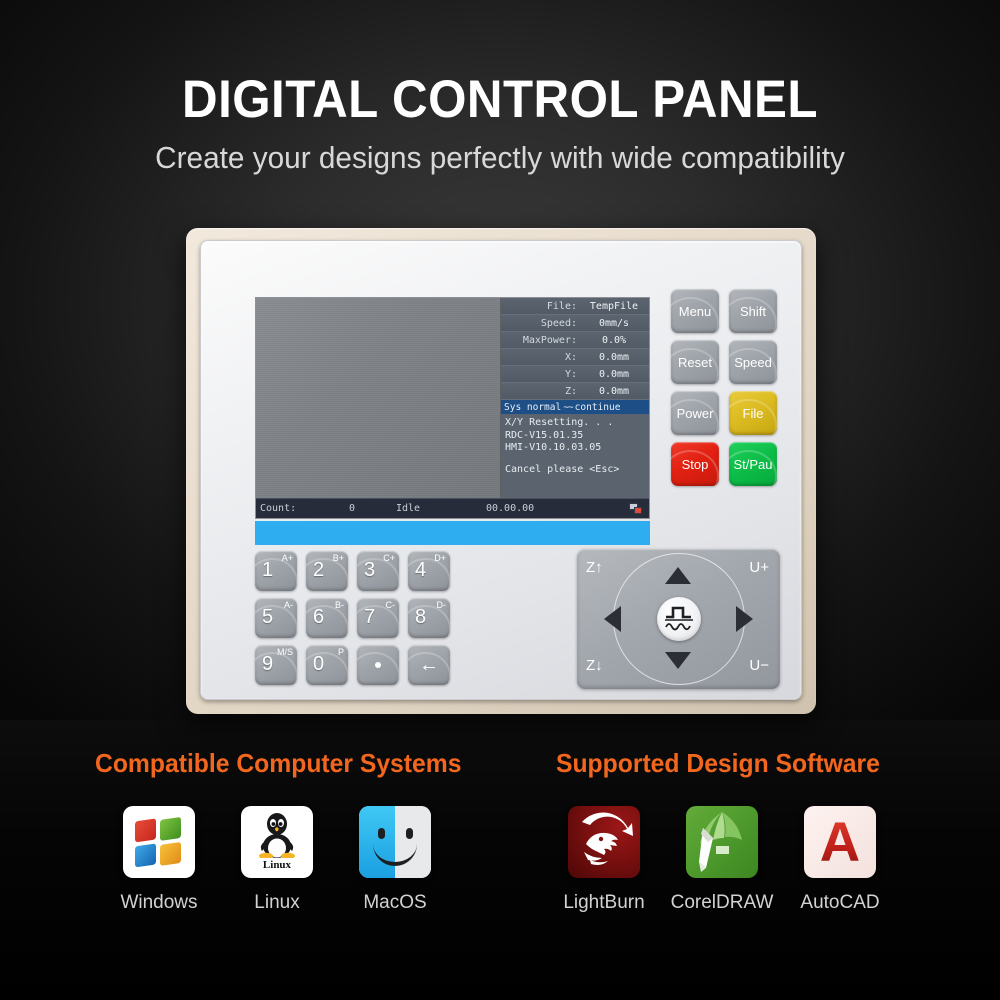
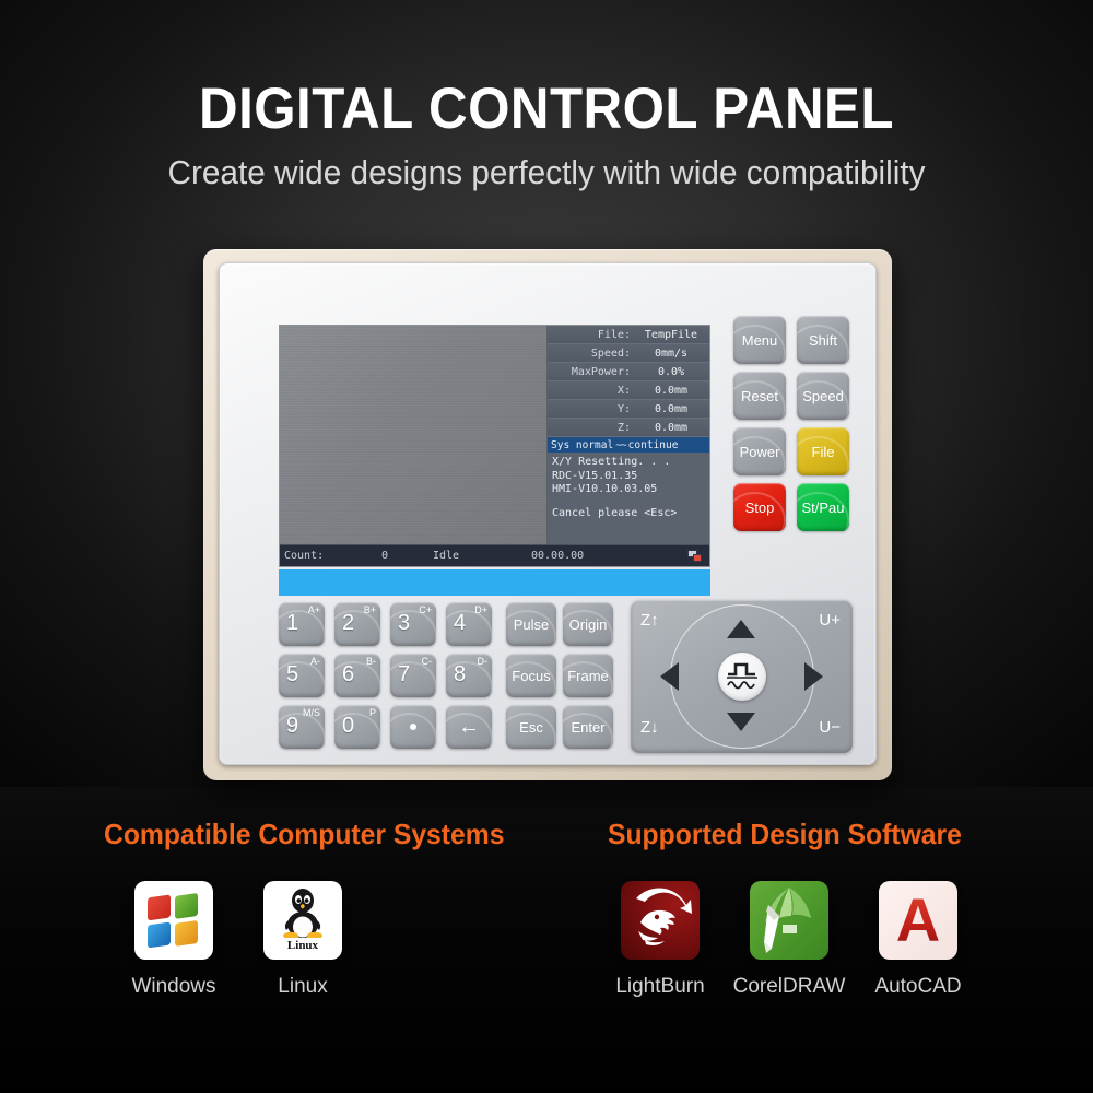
  DIGITAL CONTROL PANEL
- Create your designs perfectly with wide compatibility
+ Create wide designs perfectly with wide compatibility
  File:
  TempFile
  Speed:
  0mm/s
  MaxPower:
  0.0%
  X:
  0.0mm
  Y:
  0.0mm
  Z:
  0.0mm
  Sys normal
  ∼∼
  continue
  X/Y Resetting. . .
  RDC-V15.01.35
  HMI-V10.10.03.05
  Cancel please <Esc>
  Count:
  0
  Idle
  00.00.00
  Menu
  Shift
  Reset
  Speed
  Power
  File
  Stop
  St/Pau
  1
  A+
  2
  B+
  3
  C+
  4
  D+
  5
  A-
  6
  B-
  7
  C-
  8
  D-
  9
  M/S
  0
  P
  ←
+ Pulse
+ Origin
+ Focus
+ Frame
+ Esc
+ Enter
  Z
  ↑
  Z
  ↓
  U+
  U−
  Compatible Computer Systems
  Supported Design Software
  Windows
  Linux
  Linux
- MacOS
  LightBurn
  CorelDRAW
  A
  AutoCAD
